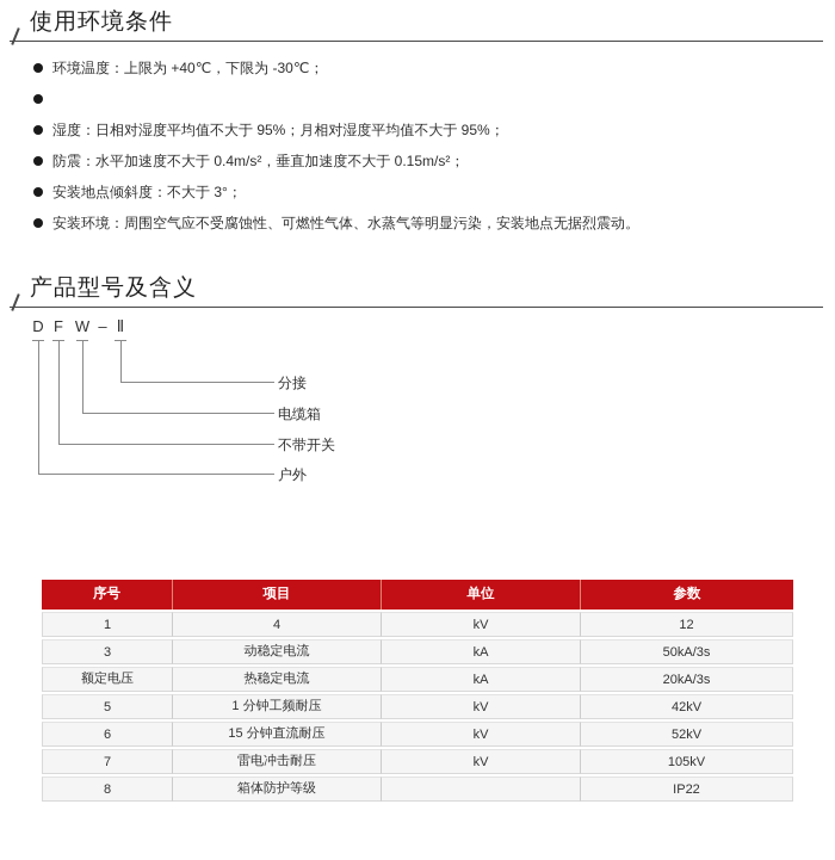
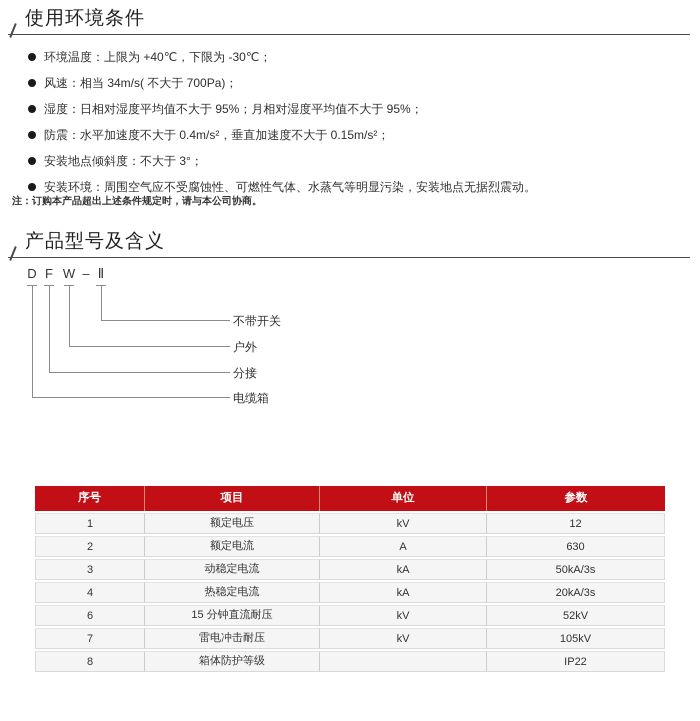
  使用环境条件
  环境温度：上限为 +40℃，下限为 -30℃；
+ 风速：相当 34m/s( 不大于 700Pa)；
  湿度：日相对湿度平均值不大于 95%；月相对湿度平均值不大于 95%；
  防震：水平加速度不大于 0.4m/s²，垂直加速度不大于 0.15m/s²；
  安装地点倾斜度：不大于 3°；
  安装环境：周围空气应不受腐蚀性、可燃性气体、水蒸气等明显污染，安装地点无据烈震动。
+ 注：订购本产品超出上述条件规定时，请与本公司协商。
  产品型号及含义
  D
  F
  W
  –
  Ⅱ
- 分接
+ 不带开关
- 电缆箱
+ 户外
- 不带开关
+ 分接
- 户外
+ 电缆箱
  序号	项目	单位	参数
- 1	4	kV	12
+ 1	额定电压	kV	12
+ 2	额定电流	A	630
  3	动稳定电流	kA	50kA/3s
- 额定电压	热稳定电流	kA	20kA/3s
+ 4	热稳定电流	kA	20kA/3s
- 5	1 分钟工频耐压	kV	42kV
  6	15 分钟直流耐压	kV	52kV
  7	雷电冲击耐压	kV	105kV
  8	箱体防护等级		IP22
